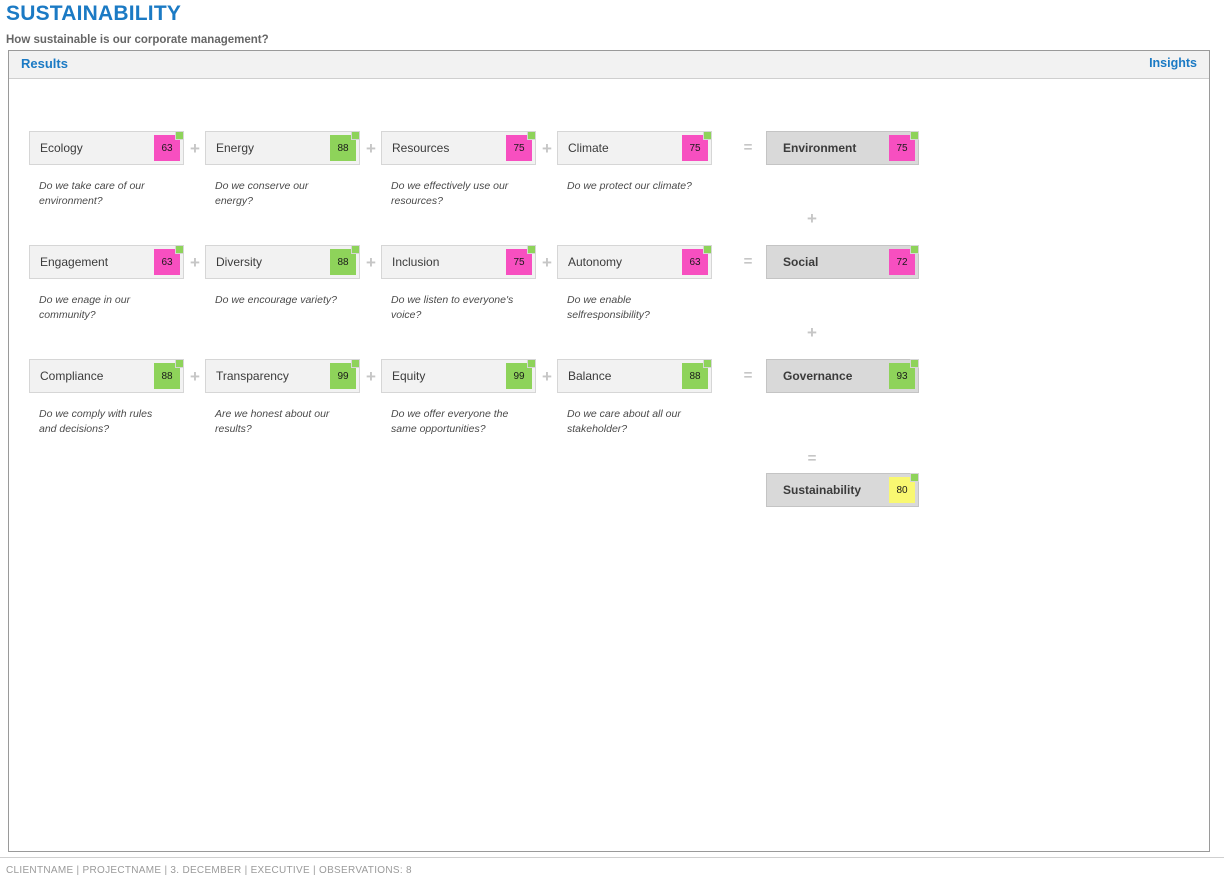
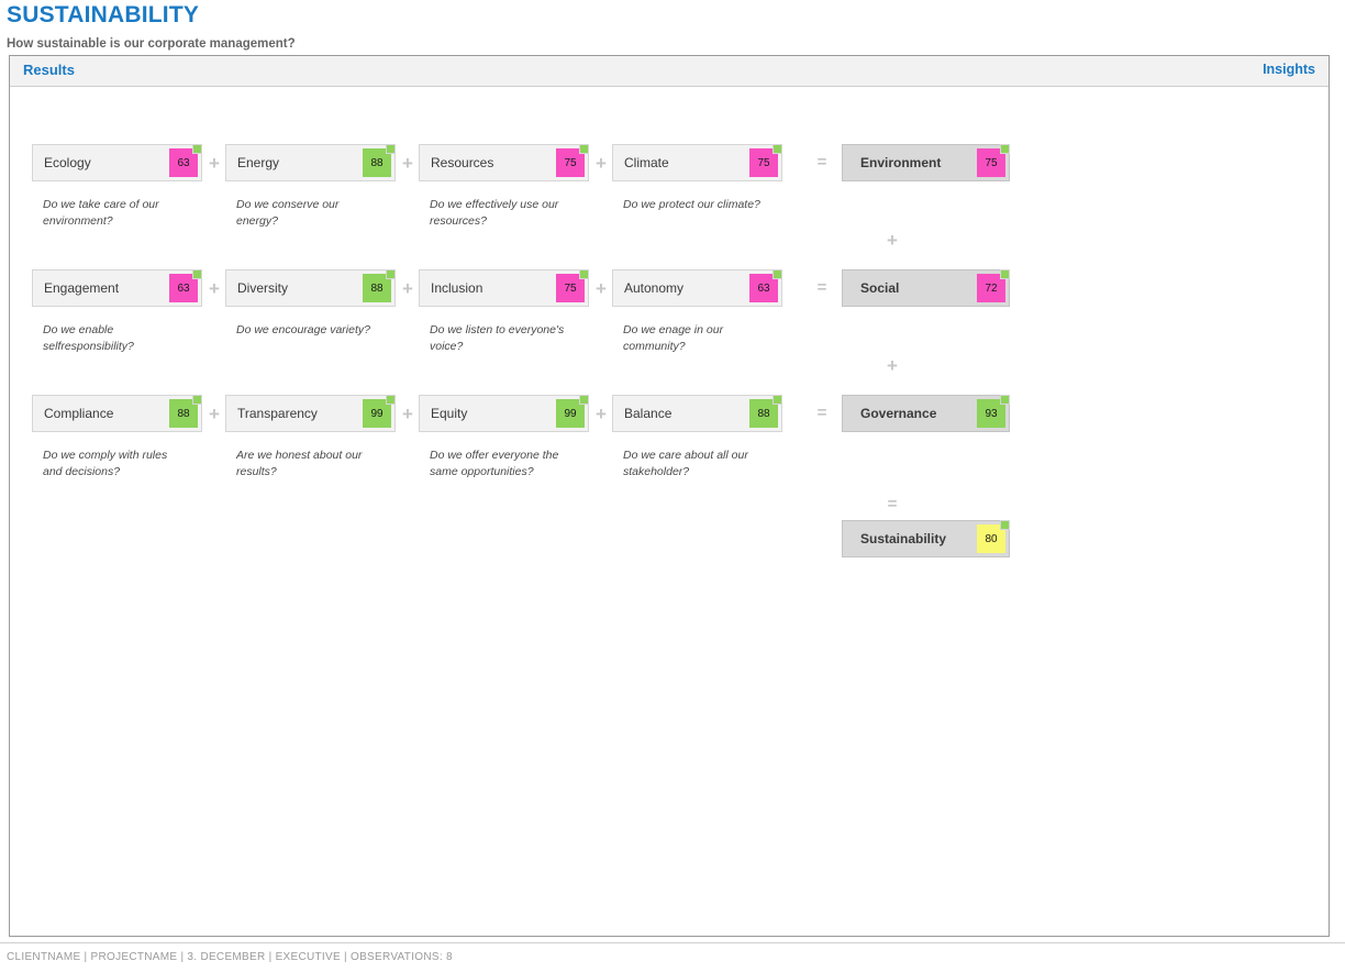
  SUSTAINABILITY
  How sustainable is our corporate management?
  Results
  Insights
  Ecology
  63
  Do we take care of our environment?
  +
  Energy
  88
  Do we conserve our energy?
  +
  Resources
  75
  Do we effectively use our resources?
  +
  Climate
  75
  Do we protect our climate?
  =
  Environment
  75
  +
  Engagement
  63
- Do we enage in our community?
+ Do we enable selfresponsibility?
  +
  Diversity
  88
  Do we encourage variety?
  +
  Inclusion
  75
  Do we listen to everyone's voice?
  +
  Autonomy
  63
- Do we enable selfresponsibility?
+ Do we enage in our community?
  =
  Social
  72
  +
  Compliance
  88
  Do we comply with rules and decisions?
  +
  Transparency
  99
  Are we honest about our results?
  +
  Equity
  99
  Do we offer everyone the same opportunities?
  +
  Balance
  88
  Do we care about all our stakeholder?
  =
  Governance
  93
  =
  Sustainability
  80
  CLIENTNAME | PROJECTNAME | 3. DECEMBER | EXECUTIVE | OBSERVATIONS: 8
